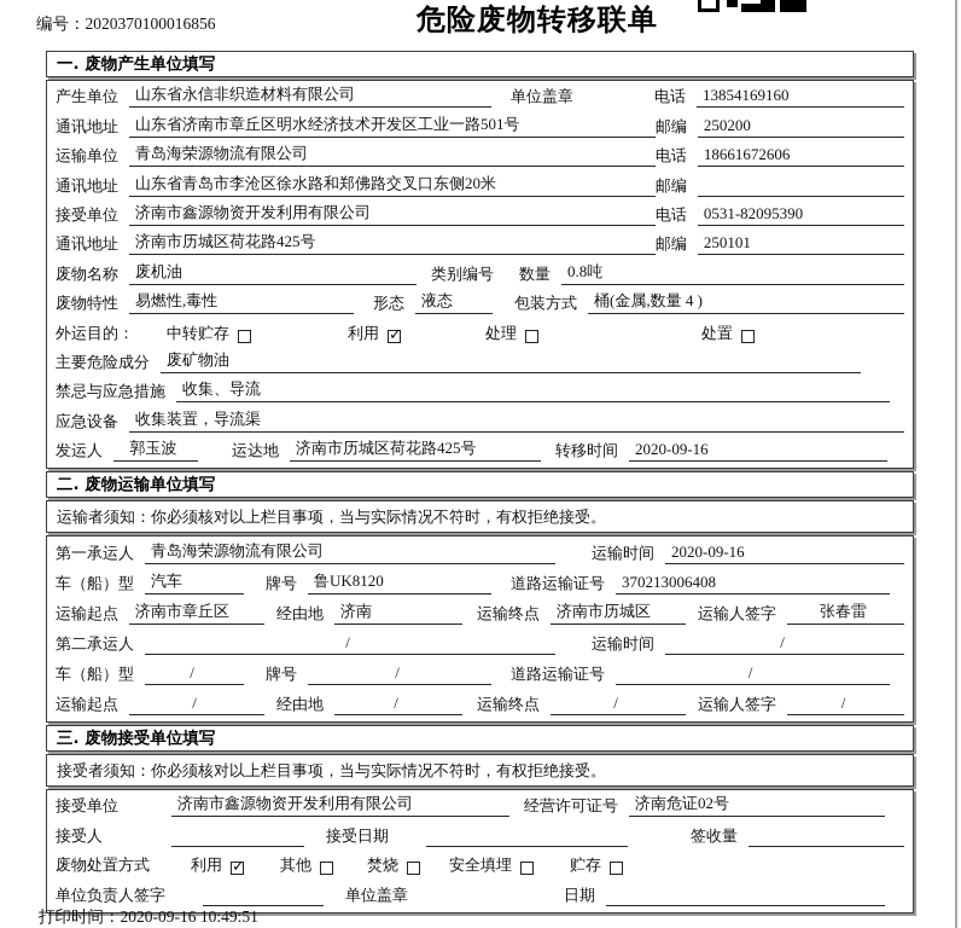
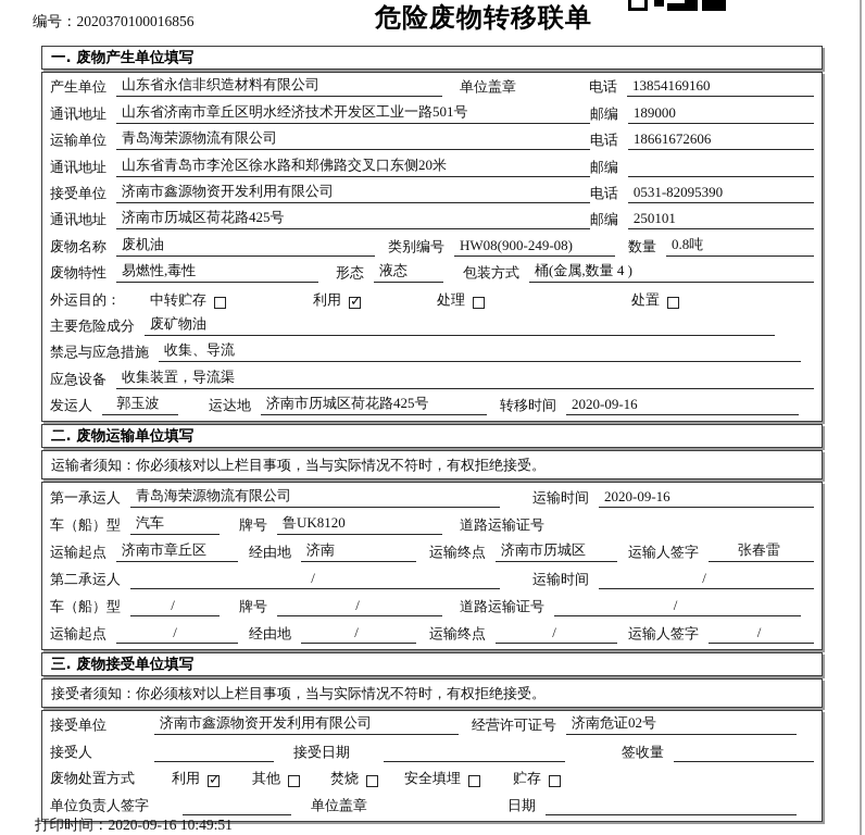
  编号：2020370100016856
  危险废物转移联单
  一. 废物产生单位填写
  产生单位
  山东省永信非织造材料有限公司
  单位盖章
  电话
  13854169160
  通讯地址
  山东省济南市章丘区明水经济技术开发区工业一路501号
  邮编
- 250200
+ 189000
  运输单位
  青岛海荣源物流有限公司
  电话
  18661672606
  通讯地址
  山东省青岛市李沧区徐水路和郑佛路交叉口东侧20米
  邮编
  接受单位
  济南市鑫源物资开发利用有限公司
  电话
  0531-82095390
  通讯地址
  济南市历城区荷花路425号
  邮编
  250101
  废物名称
  废机油
  类别编号
+ HW08(900-249-08)
  数量
  0.8吨
  废物特性
  易燃性,毒性
  形态
  液态
  包装方式
  桶(金属,数量 4 )
  外运目的：
  中转贮存
  利用
  处理
  处置
  主要危险成分
  废矿物油
  禁忌与应急措施
  收集、导流
  应急设备
  收集装置，导流渠
  发运人
  郭玉波
  运达地
  济南市历城区荷花路425号
  转移时间
  2020-09-16
  二. 废物运输单位填写
  运输者须知：你必须核对以上栏目事项，当与实际情况不符时，有权拒绝接受。
  第一承运人
  青岛海荣源物流有限公司
  运输时间
  2020-09-16
  车（船）型
  汽车
  牌号
  鲁UK8120
  道路运输证号
- 370213006408
  运输起点
  济南市章丘区
  经由地
  济南
  运输终点
  济南市历城区
  运输人签字
  张春雷
  第二承运人
  /
  运输时间
  /
  车（船）型
  /
  牌号
  /
  道路运输证号
  /
  运输起点
  /
  经由地
  /
  运输终点
  /
  运输人签字
  /
  三. 废物接受单位填写
  接受者须知：你必须核对以上栏目事项，当与实际情况不符时，有权拒绝接受。
  接受单位
  济南市鑫源物资开发利用有限公司
  经营许可证号
  济南危证02号
  接受人
  接受日期
  签收量
  废物处置方式
  利用
  其他
  焚烧
  安全填埋
  贮存
  单位负责人签字
  单位盖章
  日期
  打印时间：2020-09-16 10:49:51
